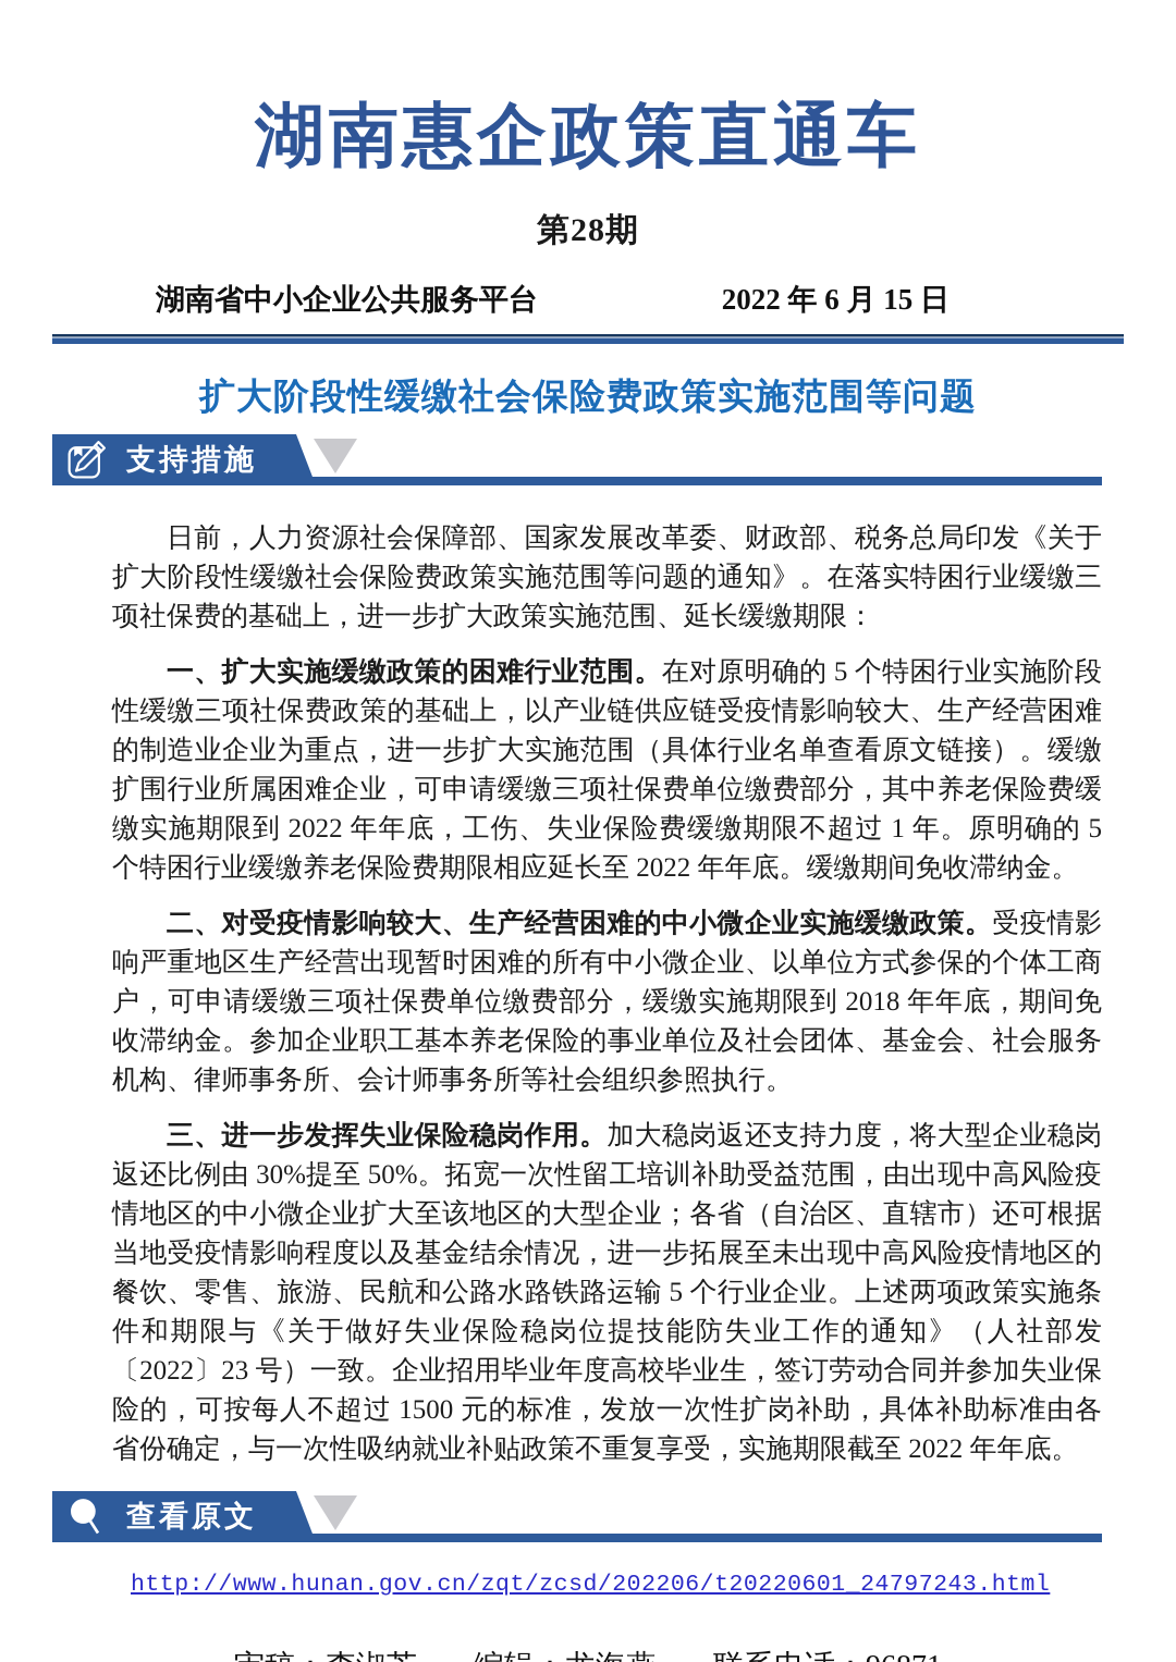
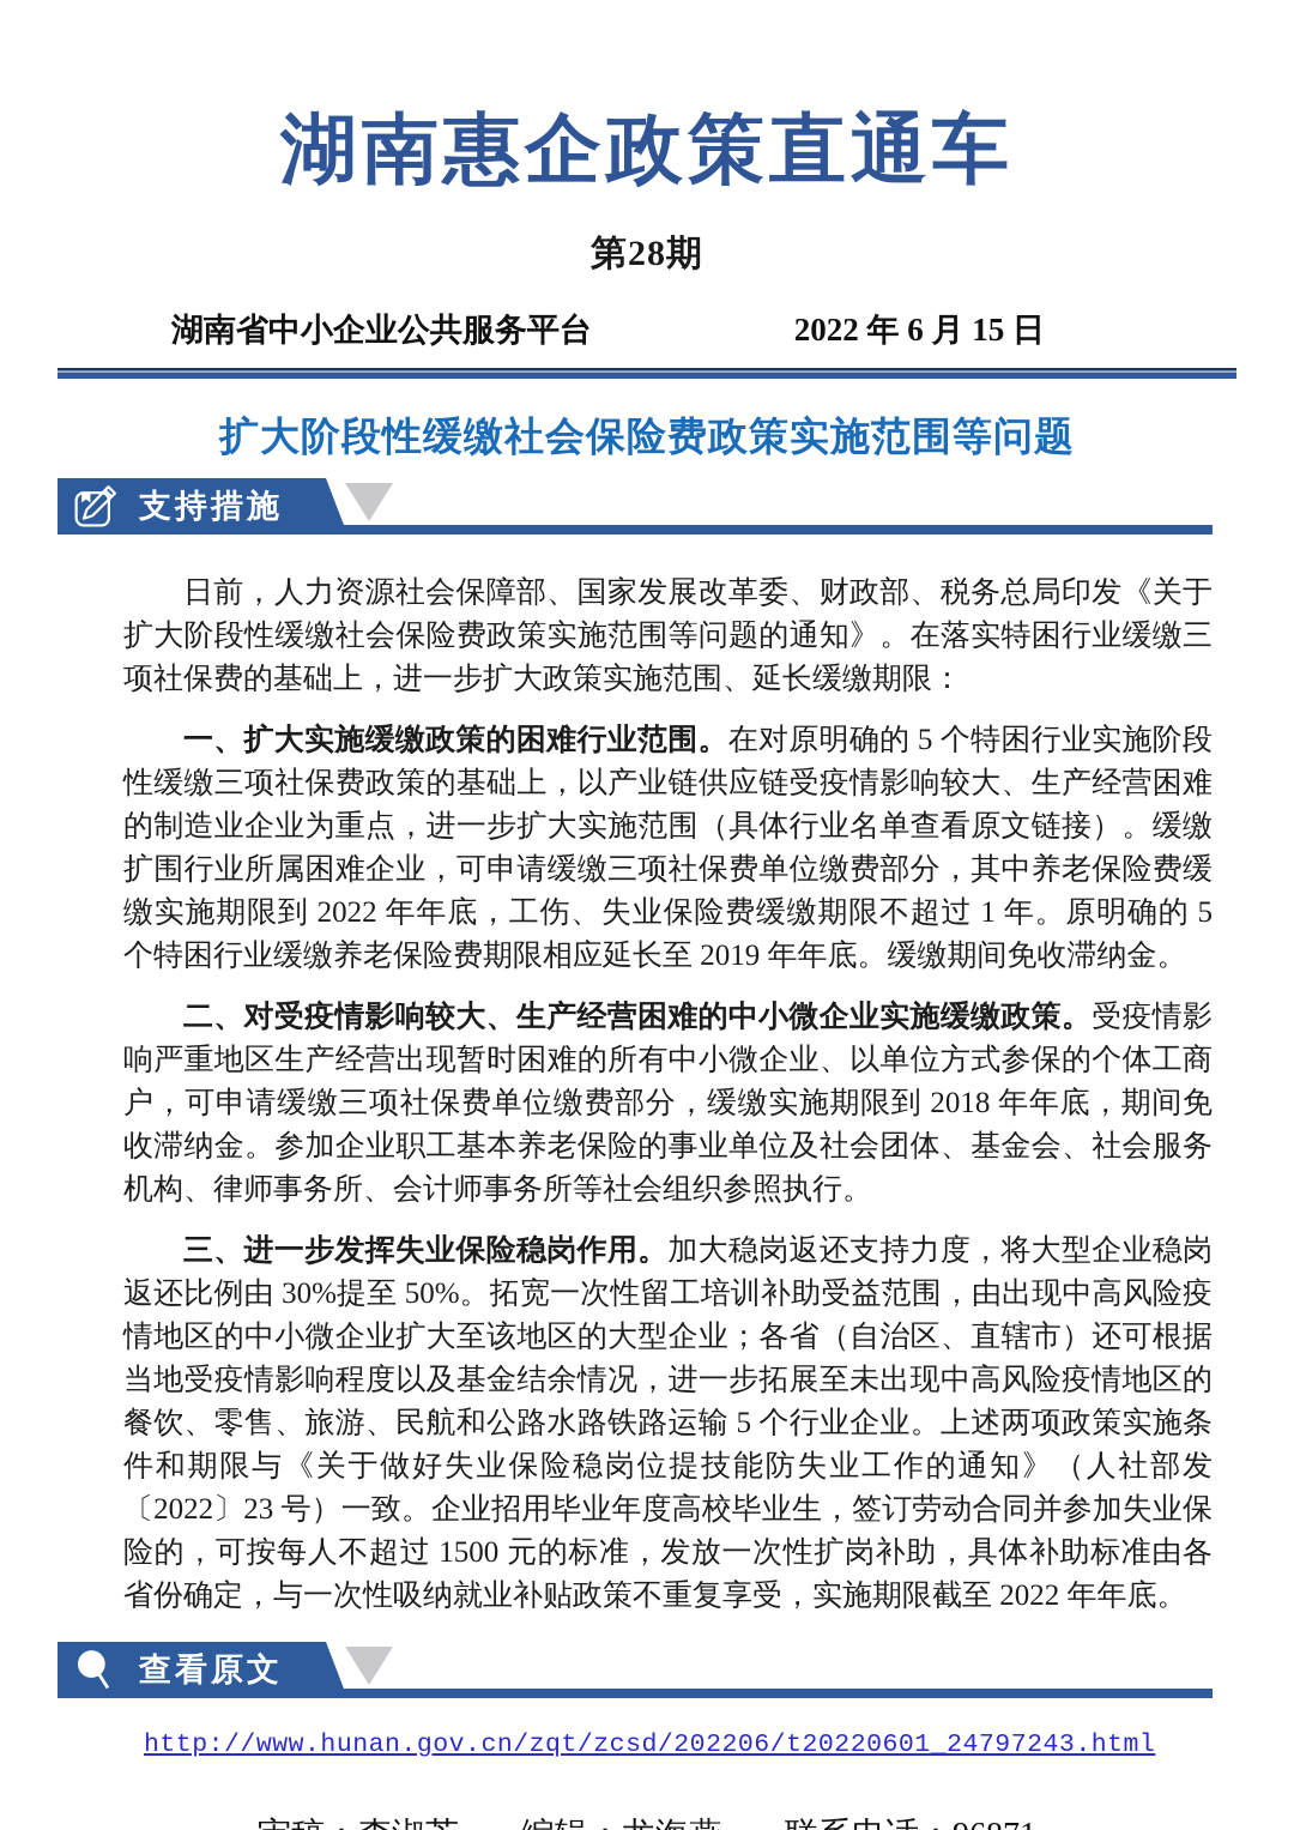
  湖南惠企政策直通车
  第28期
  湖南省中小企业公共服务平台
  2022 年 6 月 15 日
  扩大阶段性缓缴社会保险费政策实施范围等问题
  支持措施
  日前，人力资源社会保障部、国家发展改革委、财政部、税务总局印发《关于扩大阶段性缓缴社会保险费政策实施范围等问题的通知》。在落实特困行业缓缴三项社保费的基础上，进一步扩大政策实施范围、延长缓缴期限：
- 一、扩大实施缓缴政策的困难行业范围。在对原明确的 5 个特困行业实施阶段性缓缴三项社保费政策的基础上，以产业链供应链受疫情影响较大、生产经营困难的制造业企业为重点，进一步扩大实施范围（具体行业名单查看原文链接）。缓缴扩围行业所属困难企业，可申请缓缴三项社保费单位缴费部分，其中养老保险费缓缴实施期限到 2022 年年底，工伤、失业保险费缓缴期限不超过 1 年。原明确的 5 个特困行业缓缴养老保险费期限相应延长至 2022 年年底。缓缴期间免收滞纳金。
+ 一、扩大实施缓缴政策的困难行业范围。在对原明确的 5 个特困行业实施阶段性缓缴三项社保费政策的基础上，以产业链供应链受疫情影响较大、生产经营困难的制造业企业为重点，进一步扩大实施范围（具体行业名单查看原文链接）。缓缴扩围行业所属困难企业，可申请缓缴三项社保费单位缴费部分，其中养老保险费缓缴实施期限到 2022 年年底，工伤、失业保险费缓缴期限不超过 1 年。原明确的 5 个特困行业缓缴养老保险费期限相应延长至 2019 年年底。缓缴期间免收滞纳金。
  二、对受疫情影响较大、生产经营困难的中小微企业实施缓缴政策。受疫情影响严重地区生产经营出现暂时困难的所有中小微企业、以单位方式参保的个体工商户，可申请缓缴三项社保费单位缴费部分，缓缴实施期限到 2018 年年底，期间免收滞纳金。参加企业职工基本养老保险的事业单位及社会团体、基金会、社会服务机构、律师事务所、会计师事务所等社会组织参照执行。
  三、进一步发挥失业保险稳岗作用。加大稳岗返还支持力度，将大型企业稳岗返还比例由 30%提至 50%。拓宽一次性留工培训补助受益范围，由出现中高风险疫情地区的中小微企业扩大至该地区的大型企业；各省（自治区、直辖市）还可根据当地受疫情影响程度以及基金结余情况，进一步拓展至未出现中高风险疫情地区的餐饮、零售、旅游、民航和公路水路铁路运输 5 个行业企业。上述两项政策实施条件和期限与《关于做好失业保险稳岗位提技能防失业工作的通知》（人社部发〔2022〕23 号）一致。企业招用毕业年度高校毕业生，签订劳动合同并参加失业保险的，可按每人不超过 1500 元的标准，发放一次性扩岗补助，具体补助标准由各省份确定，与一次性吸纳就业补贴政策不重复享受，实施期限截至 2022 年年底。
  查看原文
  http://www.hunan.gov.cn/zqt/zcsd/202206/t20220601_24797243.html
